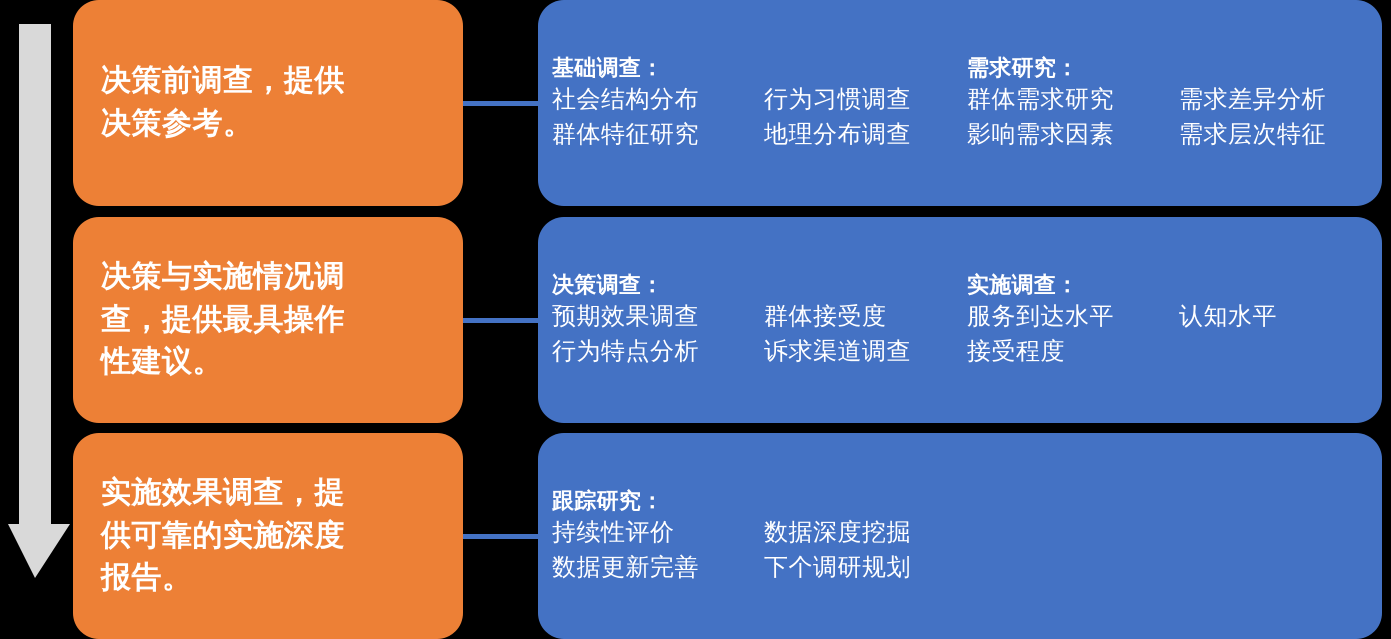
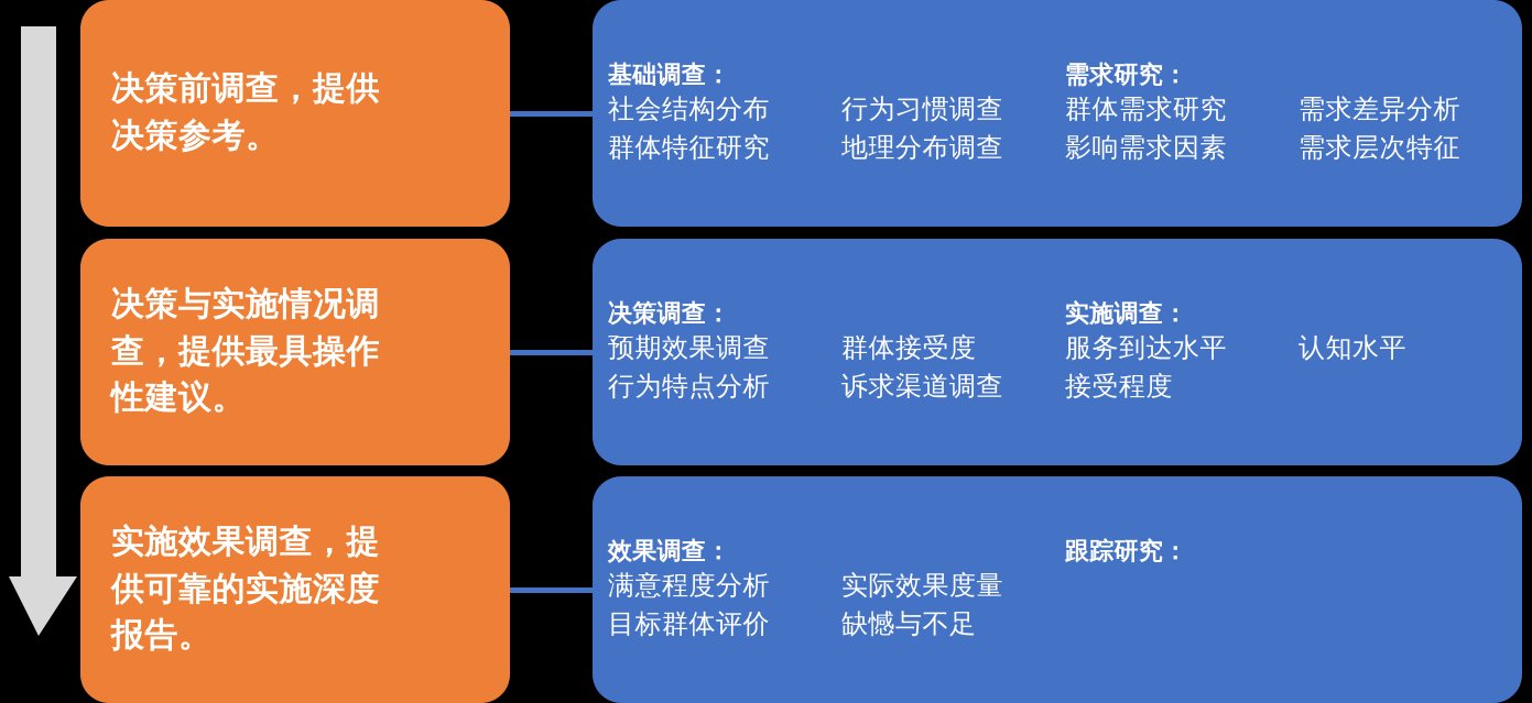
  决策前调查，提供
  决策参考。
  基础调查：
  社会结构分布
  行为习惯调查
  群体特征研究
  地理分布调查
  需求研究：
  群体需求研究
  需求差异分析
  影响需求因素
  需求层次特征
  决策与实施情况调
  查，提供最具操作
  性建议。
  决策调查：
  预期效果调查
  群体接受度
  行为特点分析
  诉求渠道调查
  实施调查：
  服务到达水平
  认知水平
  接受程度
  实施效果调查，提
  供可靠的实施深度
  报告。
+ 效果调查：
+ 满意程度分析
+ 实际效果度量
+ 目标群体评价
+ 缺憾与不足
  跟踪研究：
- 持续性评价
- 数据深度挖掘
- 数据更新完善
- 下个调研规划
